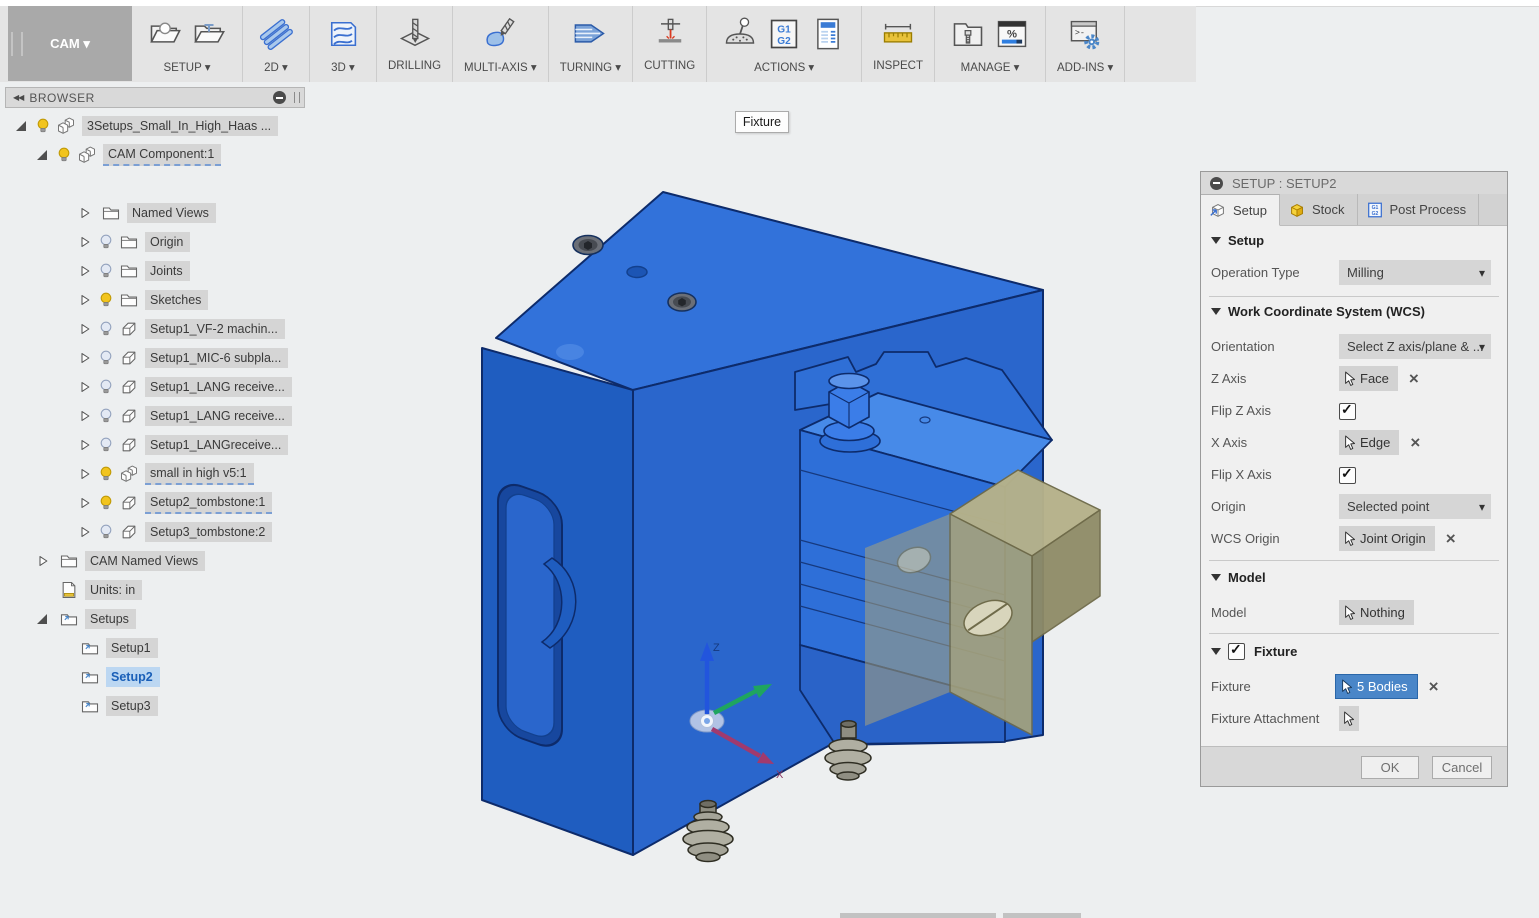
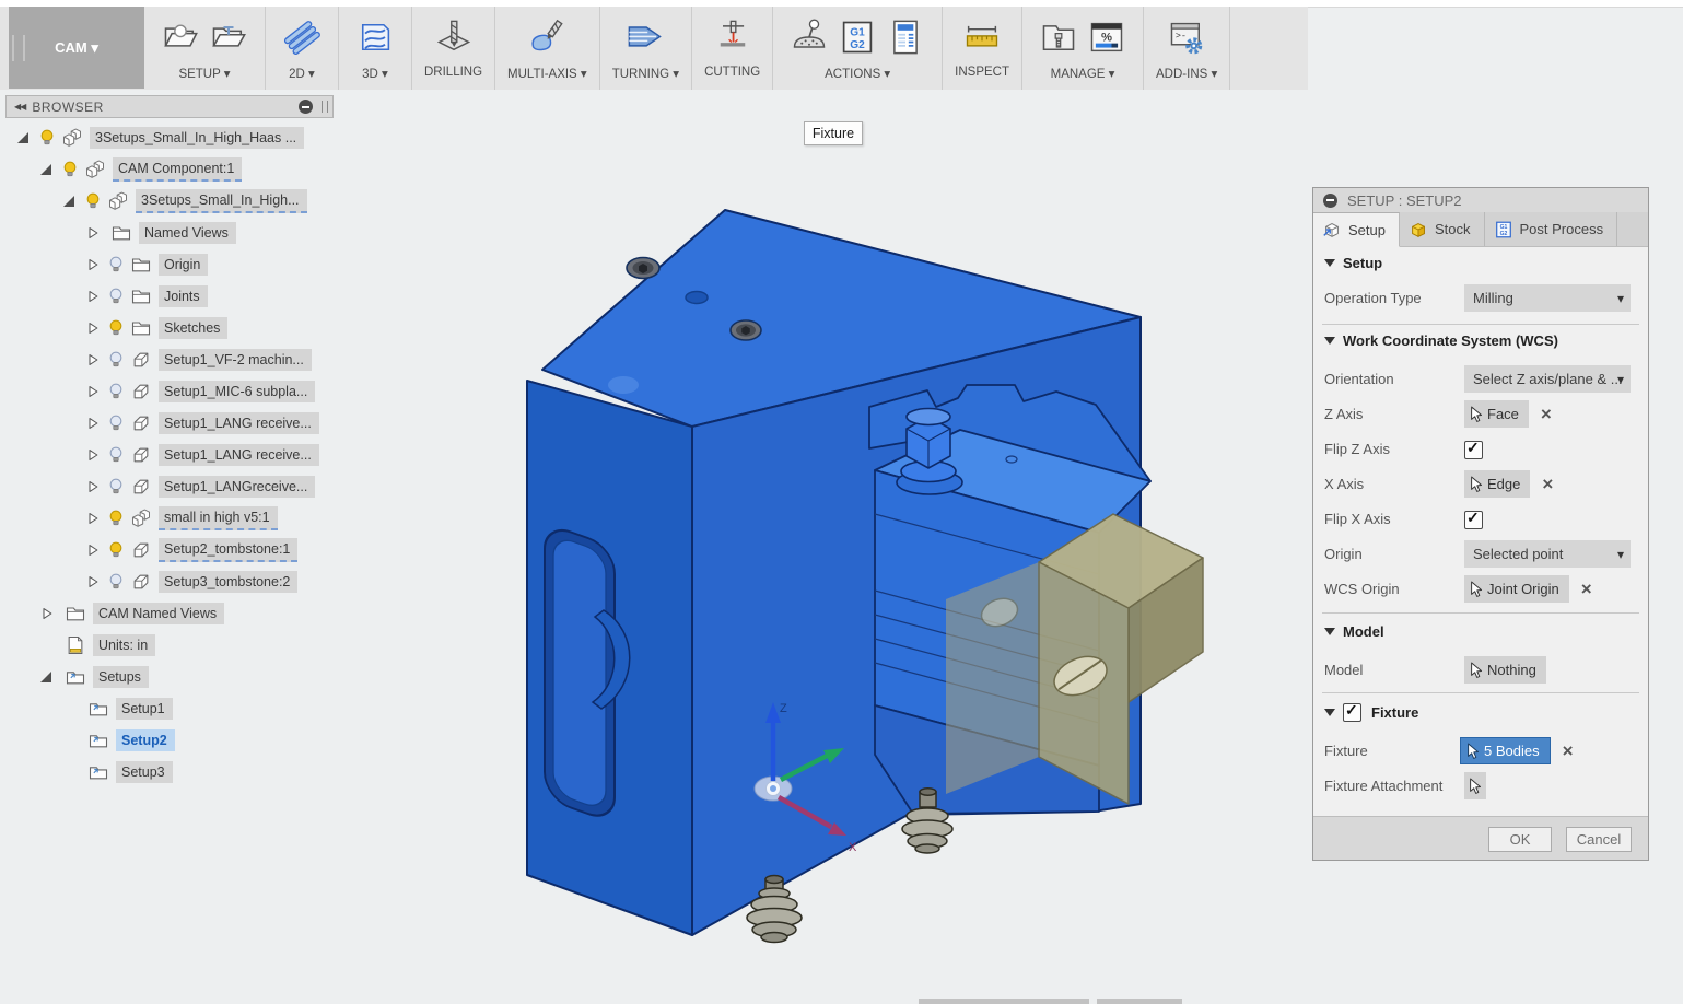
  CAM ▾
  SETUP ▾
  2D ▾
  3D ▾
  DRILLING
  MULTI-AXIS ▾
  TURNING ▾
  CUTTING
  ACTIONS ▾
  INSPECT
  MANAGE ▾
  ADD-INS ▾
  ◀◀
  BROWSER
  3Setups_Small_In_High_Haas ...
  CAM Component:1
+ 3Setups_Small_In_High...
  Named Views
  Origin
  Joints
  Sketches
  Setup1_VF-2 machin...
  Setup1_MIC-6 subpla...
  Setup1_LANG receive...
  Setup1_LANG receive...
  Setup1_LANGreceive...
  small in high v5:1
  Setup2_tombstone:1
  Setup3_tombstone:2
  CAM Named Views
  Units: in
  Setups
  Setup1
  Setup2
  Setup3
  Z
  X
  Fixture
  SETUP : SETUP2
  Setup
  Stock
  Post Process
  Setup
  Operation Type
  Milling
  Work Coordinate System (WCS)
  Orientation
  Select Z axis/plane & ...
  Z Axis
  Face
  ×
  Flip Z Axis
  X Axis
  Edge
  ×
  Flip X Axis
  Origin
  Selected point
  WCS Origin
  Joint Origin
  ×
  Model
  Model
  Nothing
  Fixture
  Fixture
  5 Bodies
  ×
  Fixture Attachment
  OK
  Cancel
